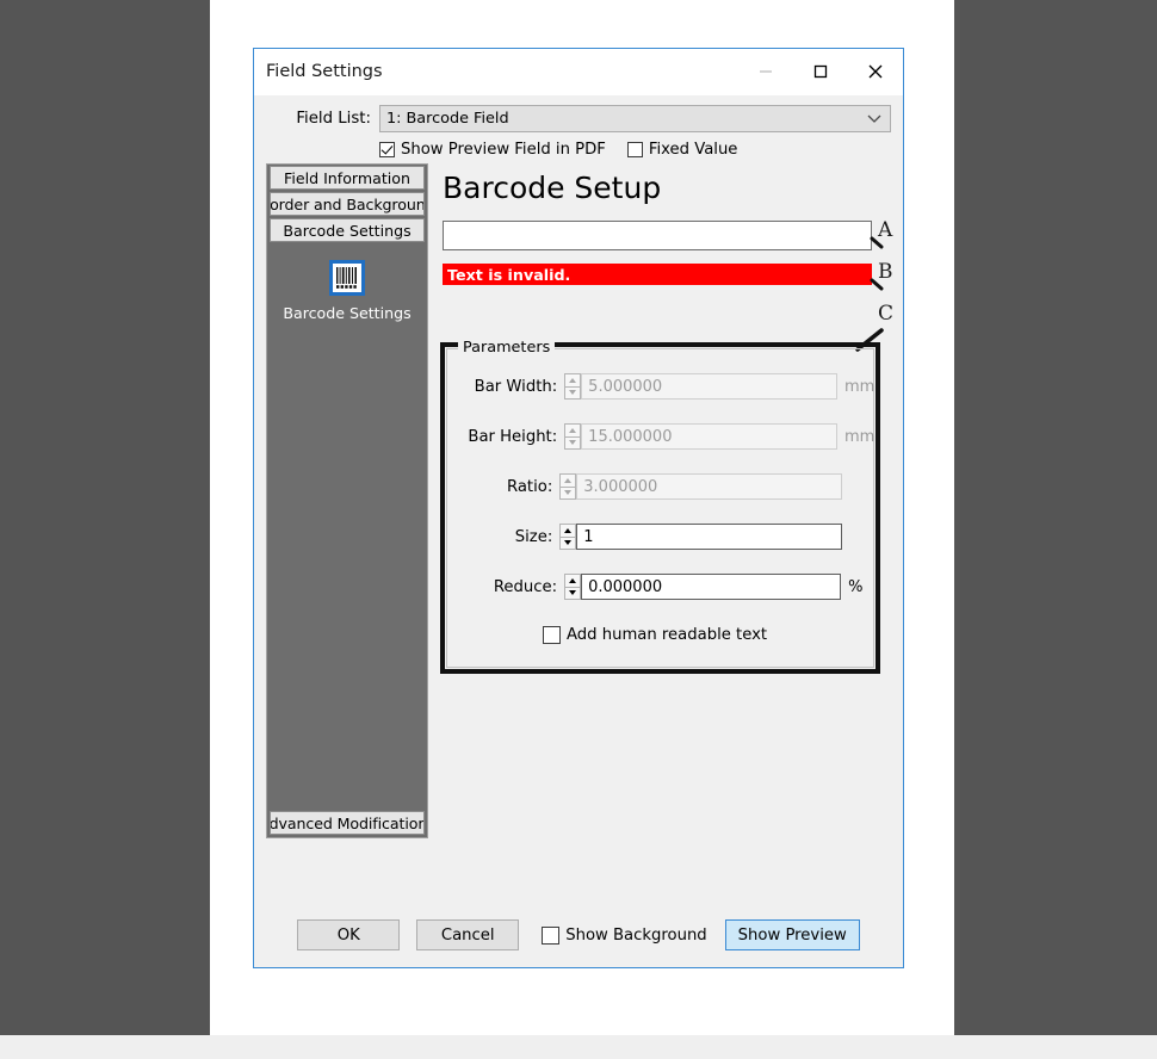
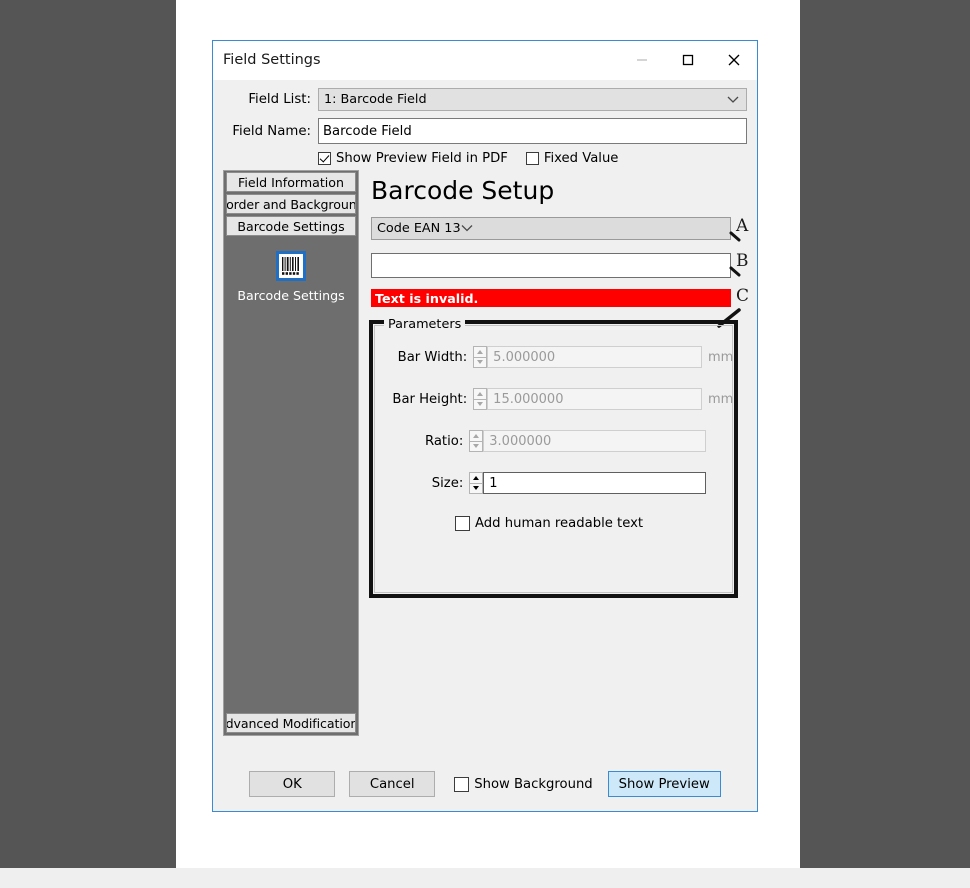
  Field Settings
  Field List:
  1: Barcode Field
+ Field Name:
+ Barcode Field
  Show Preview Field in PDF
  Fixed Value
  Field Information
  order and Backgroun
  Barcode Settings
  Barcode Settings
  dvanced Modification
  Barcode Setup
+ Code EAN 13
  Text is invalid.
  A
  B
  C
  Parameters
  Bar Width:
  5.000000
  mm
  Bar Height:
  15.000000
  mm
  Ratio:
  3.000000
  Size:
  1
- Reduce:
- 0.000000
- %
  Add human readable text
  OK
  Cancel
  Show Background
  Show Preview
